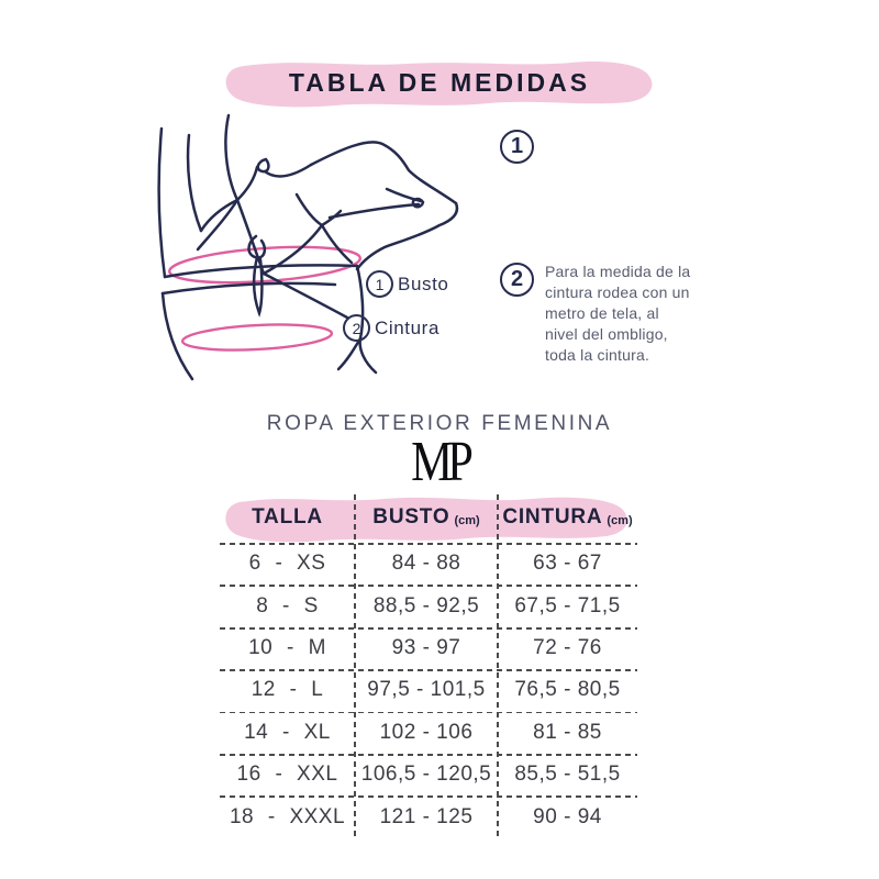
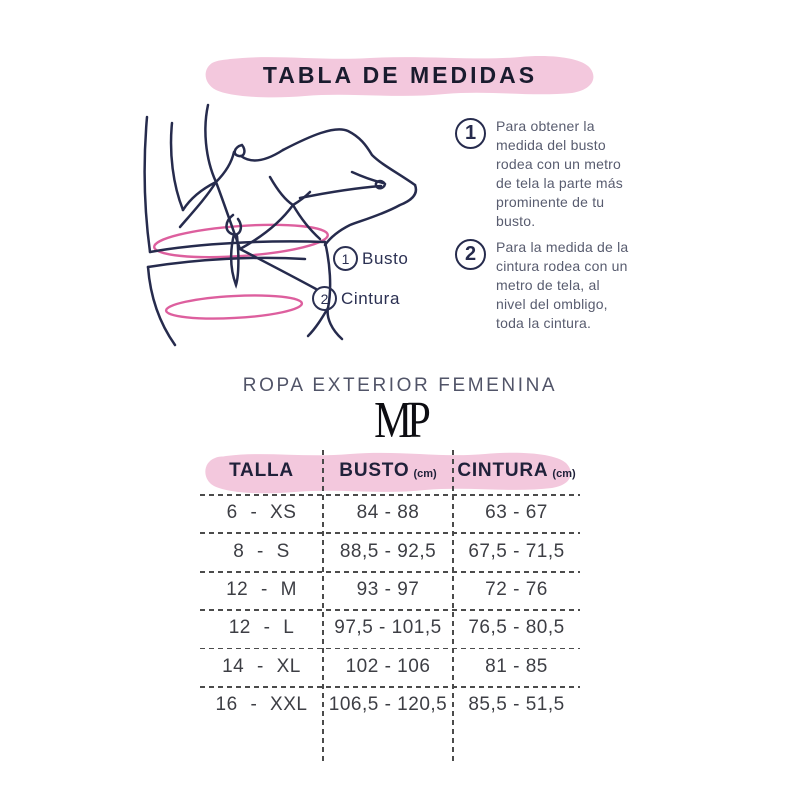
  TABLA DE MEDIDAS
  1
  Busto
  2
  Cintura
  1
+ Para obtener la medida del busto rodea con un metro de tela la parte más prominente de tu busto.
  2
  Para la medida de la cintura rodea con un metro de tela, al nivel del ombligo, toda la cintura.
  ROPA EXTERIOR FEMENINA
  MP
  TALLA
  BUSTO
  (cm)
  CINTURA
  (cm)
  6 - XS
  84 - 88
  63 - 67
  8 - S
  88,5 - 92,5
  67,5 - 71,5
- 10 - M
+ 12 - M
  93 - 97
  72 - 76
  12 - L
  97,5 - 101,5
  76,5 - 80,5
  14 - XL
  102 - 106
  81 - 85
  16 - XXL
  106,5 - 120,5
  85,5 - 51,5
- 18 - XXXL
- 121 - 125
- 90 - 94
